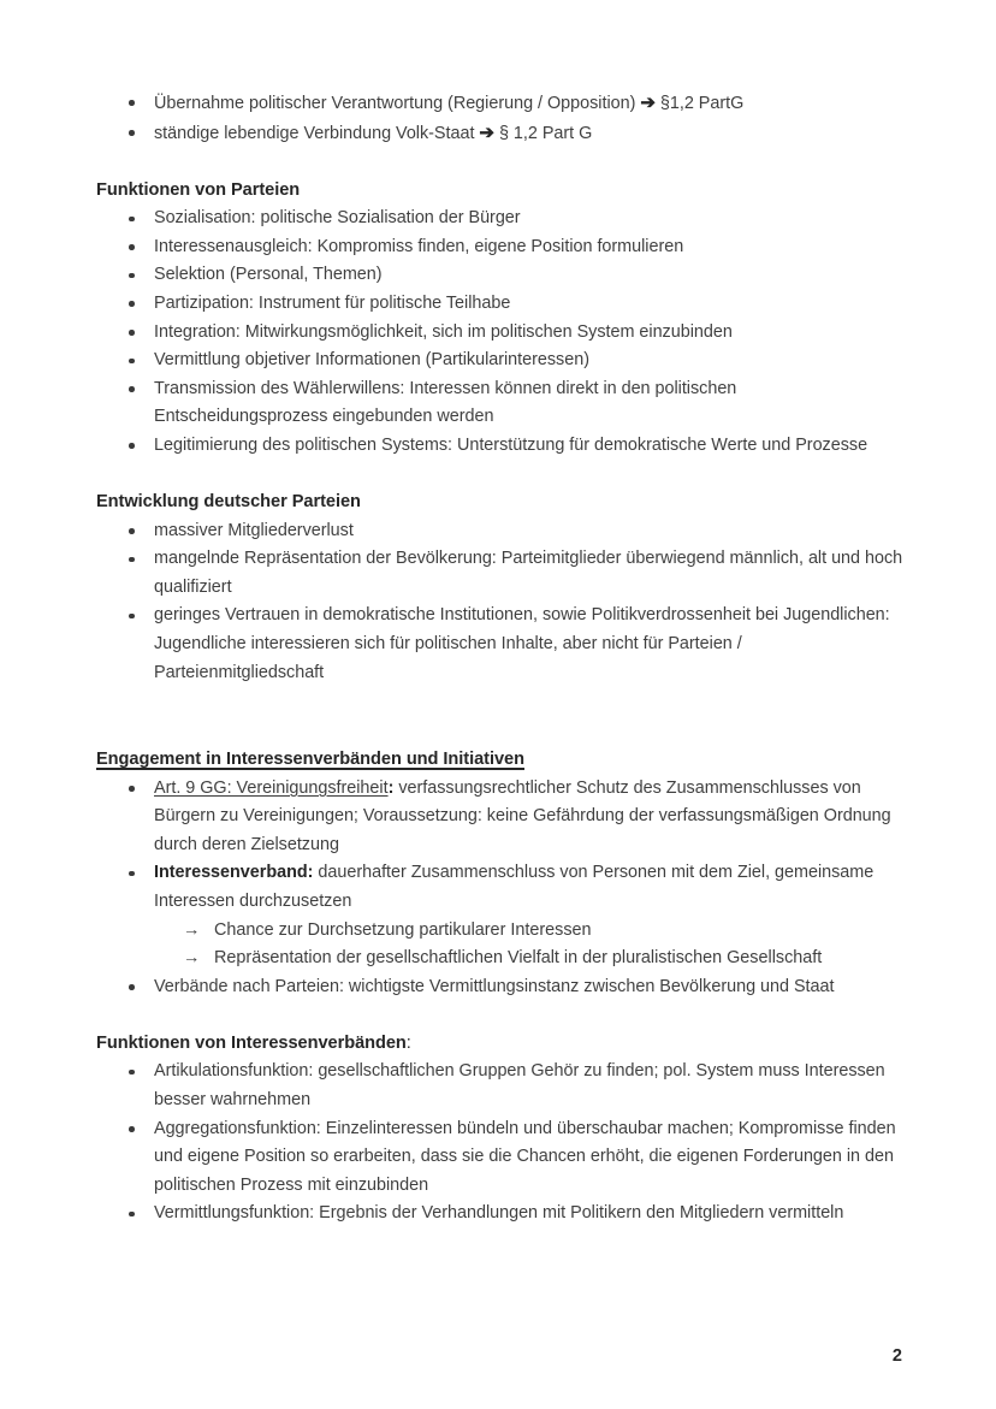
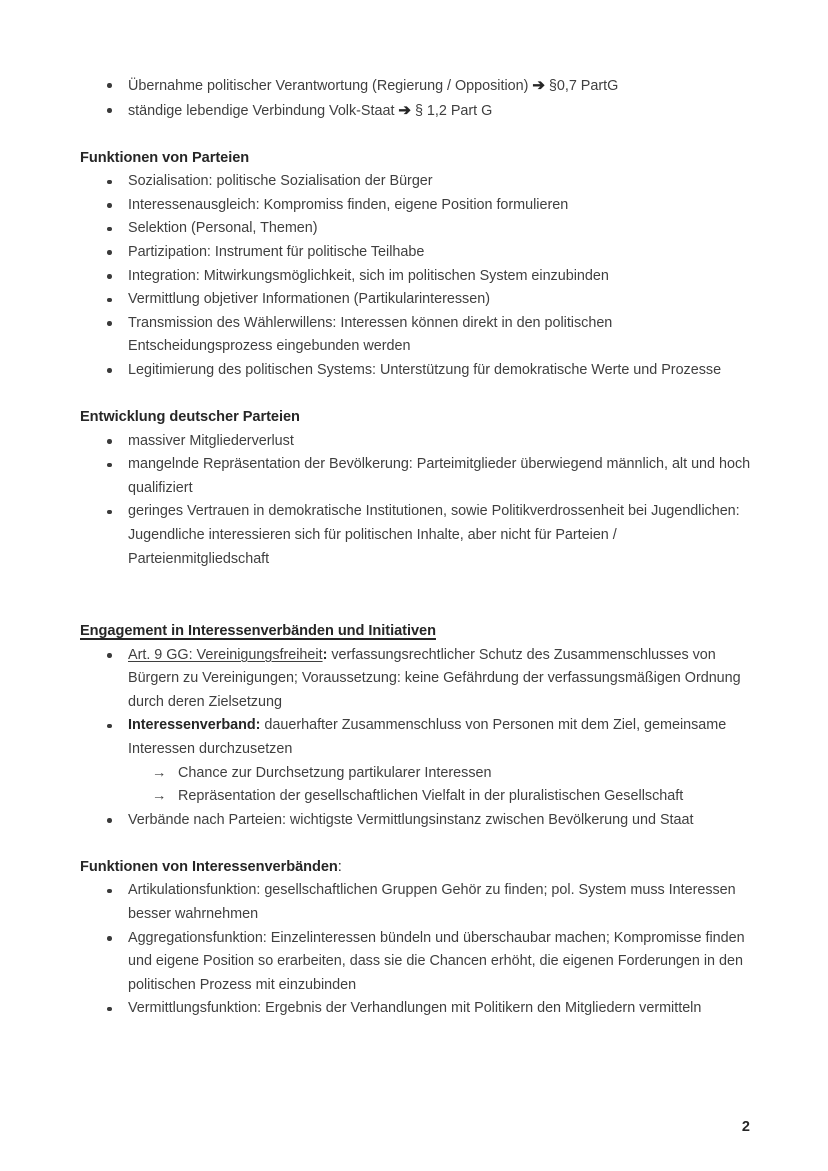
- Übernahme politischer Verantwortung (Regierung / Opposition) ➔ §1,2 PartG
+ Übernahme politischer Verantwortung (Regierung / Opposition) ➔ §0,7 PartG
  ständige lebendige Verbindung Volk-Staat ➔ § 1,2 Part G
  Funktionen von Parteien
  Sozialisation: politische Sozialisation der Bürger
  Interessenausgleich: Kompromiss finden, eigene Position formulieren
  Selektion (Personal, Themen)
  Partizipation: Instrument für politische Teilhabe
  Integration: Mitwirkungsmöglichkeit, sich im politischen System einzubinden
  Vermittlung objetiver Informationen (Partikularinteressen)
  Transmission des Wählerwillens: Interessen können direkt in den politischen Entscheidungsprozess eingebunden werden
  Legitimierung des politischen Systems: Unterstützung für demokratische Werte und Prozesse
  Entwicklung deutscher Parteien
  massiver Mitgliederverlust
  mangelnde Repräsentation der Bevölkerung: Parteimitglieder überwiegend männlich, alt und hoch qualifiziert
  geringes Vertrauen in demokratische Institutionen, sowie Politikverdrossenheit bei Jugendlichen: Jugendliche interessieren sich für politischen Inhalte, aber nicht für Parteien / Parteienmitgliedschaft
  Engagement in Interessenverbänden und Initiativen
  Art. 9 GG: Vereinigungsfreiheit: verfassungsrechtlicher Schutz des Zusammenschlusses von Bürgern zu Vereinigungen; Voraussetzung: keine Gefährdung der verfassungsmäßigen Ordnung durch deren Zielsetzung
  Interessenverband: dauerhafter Zusammenschluss von Personen mit dem Ziel, gemeinsame Interessen durchzusetzen
  →
  Chance zur Durchsetzung partikularer Interessen
  →
  Repräsentation der gesellschaftlichen Vielfalt in der pluralistischen Gesellschaft
  Verbände nach Parteien: wichtigste Vermittlungsinstanz zwischen Bevölkerung und Staat
  Funktionen von Interessenverbänden:
  Artikulationsfunktion: gesellschaftlichen Gruppen Gehör zu finden; pol. System muss Interessen besser wahrnehmen
  Aggregationsfunktion: Einzelinteressen bündeln und überschaubar machen; Kompromisse finden und eigene Position so erarbeiten, dass sie die Chancen erhöht, die eigenen Forderungen in den politischen Prozess mit einzubinden
  Vermittlungsfunktion: Ergebnis der Verhandlungen mit Politikern den Mitgliedern vermitteln
  2
